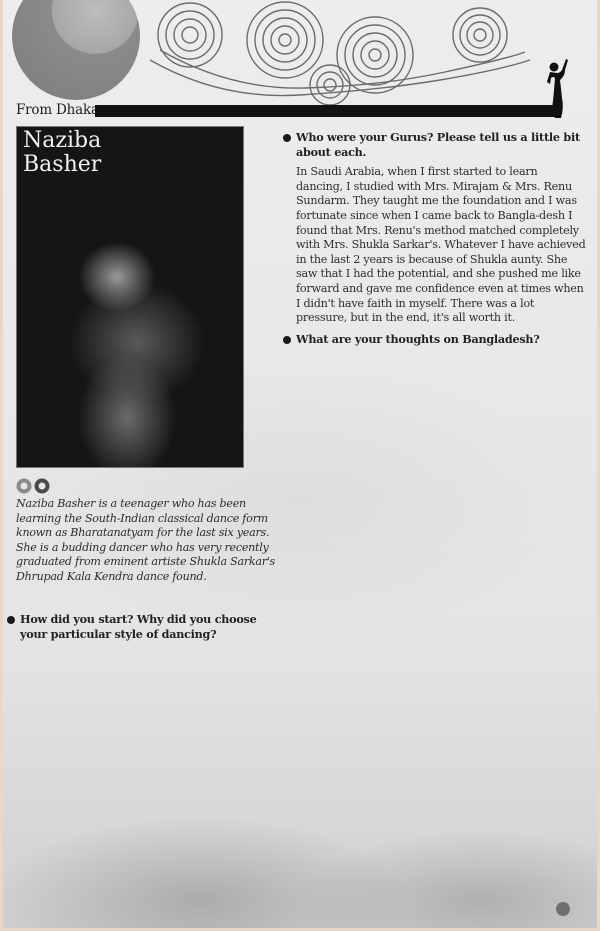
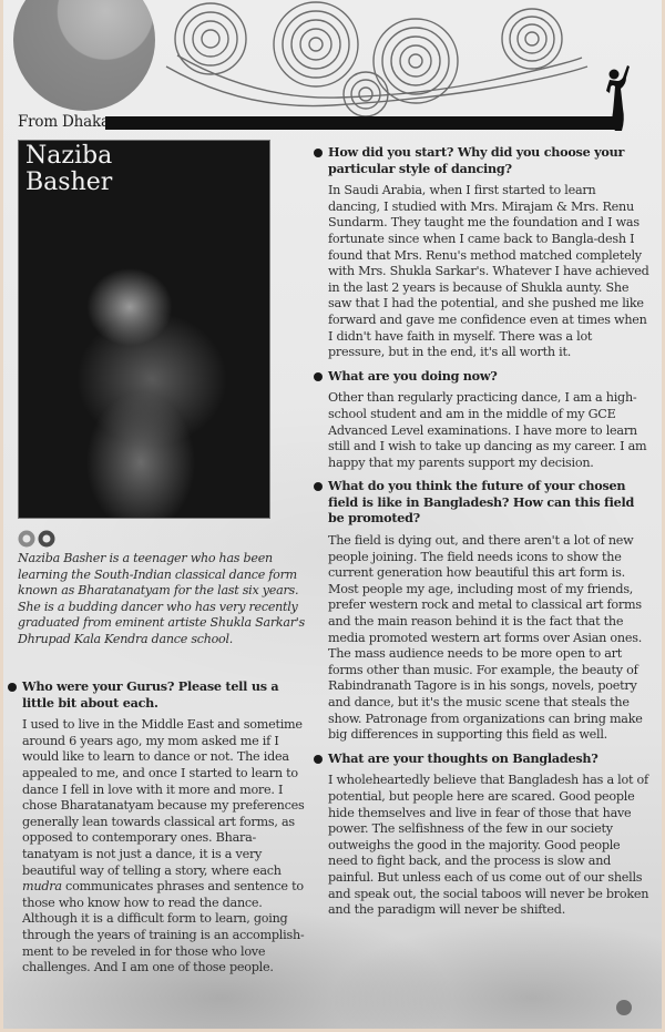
  From Dhak
  Naziba
  Basher
- Naziba Basher is a teenager who has been learning the South-Indian classical dance form known as Bharatanatyam for the last six years. She is a budding dancer who has very recently graduated from eminent artiste Shukla Sarkar's Dhrupad Kala Kendra dance found.
+ Naziba Basher is a teenager who has been learning the South-Indian classical dance form known as Bharatanatyam for the last six years. She is a budding dancer who has very recently graduated from eminent artiste Shukla Sarkar's Dhrupad Kala Kendra dance school.
- How did you start? Why did you choose your particular style of dancing?
+ Who were your Gurus? Please tell us a little bit about each.
+ I used to live in the Middle East and sometime around 6 years ago, my mom asked me if I would like to learn to dance or not. The idea appealed to me, and once I started to learn to dance I fell in love with it more and more. I chose Bharatanatyam because my preferences generally lean towards classical art forms, as opposed to contemporary ones. Bhara-tanatyam is not just a dance, it is a very beautiful way of telling a story, where each mudra communicates phrases and sentence to those who know how to read the dance. Although it is a difficult form to learn, going through the years of training is an accomplish-ment to be reveled in for those who love challenges. And I am one of those people.
- Who were your Gurus? Please tell us a little bit about each.
+ How did you start? Why did you choose your particular style of dancing?
  In Saudi Arabia, when I first started to learn dancing, I studied with Mrs. Mirajam & Mrs. Renu Sundarm. They taught me the foundation and I was fortunate since when I came back to Bangla-desh I found that Mrs. Renu's method matched completely with Mrs. Shukla Sarkar's. Whatever I have achieved in the last 2 years is because of Shukla aunty. She saw that I had the potential, and she pushed me like forward and gave me confidence even at times when I didn't have faith in myself. There was a lot pressure, but in the end, it's all worth it.
+ What are you doing now?
+ Other than regularly practicing dance, I am a high-school student and am in the middle of my GCE Advanced Level examinations. I have more to learn still and I wish to take up dancing as my career. I am happy that my parents support my decision.
+ What do you think the future of your chosen field is like in Bangladesh? How can this field be promoted?
+ The field is dying out, and there aren't a lot of new people joining. The field needs icons to show the current generation how beautiful this art form is. Most people my age, including most of my friends, prefer western rock and metal to classical art forms and the main reason behind it is the fact that the media promoted western art forms over Asian ones. The mass audience needs to be more open to art forms other than music. For example, the beauty of Rabindranath Tagore is in his songs, novels, poetry and dance, but it's the music scene that steals the show. Patronage from organizations can bring make big differences in supporting this field as well.
  What are your thoughts on Bangladesh?
+ I wholeheartedly believe that Bangladesh has a lot of potential, but people here are scared. Good people hide themselves and live in fear of those that have power. The selfishness of the few in our society outweighs the good in the majority. Good people need to fight back, and the process is slow and painful. But unless each of us come out of our shells and speak out, the social taboos will never be broken and the paradigm will never be shifted.
